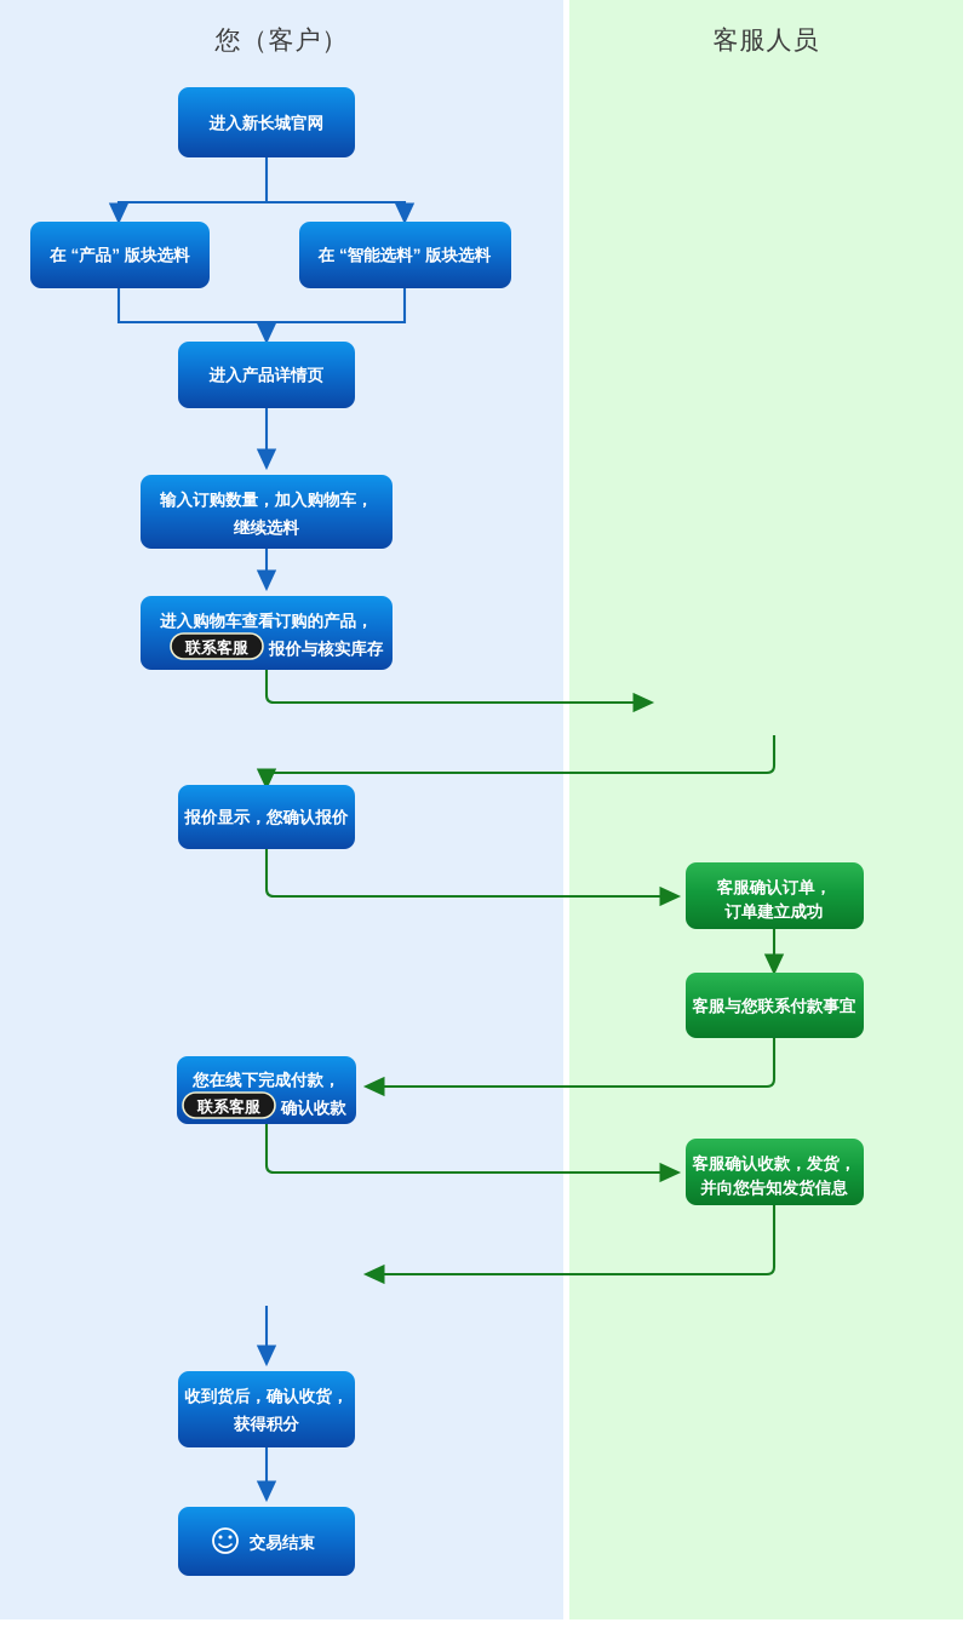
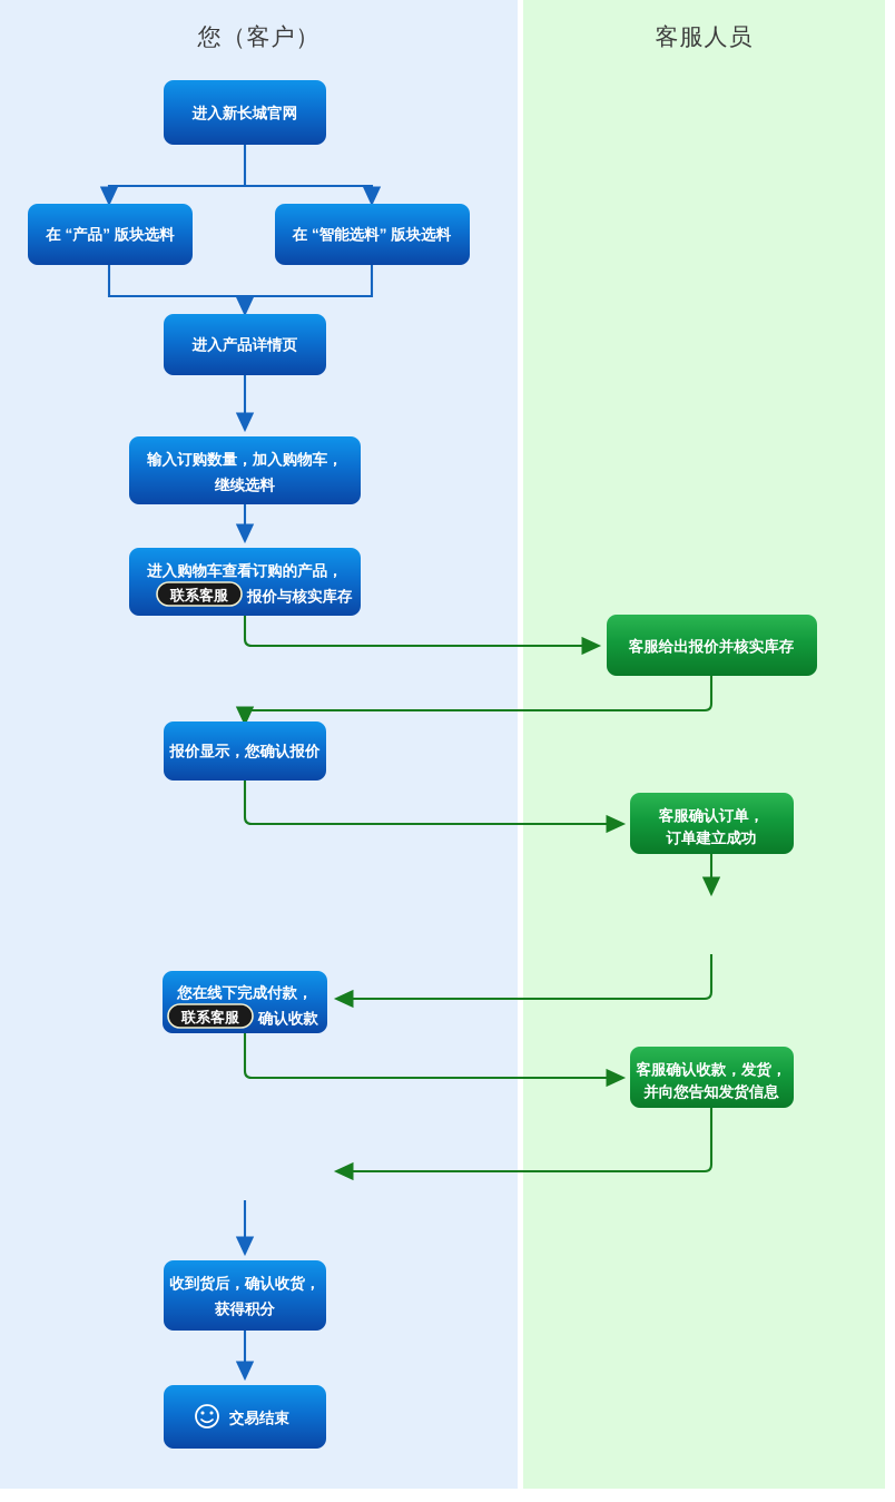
  您（客户）
  客服人员
  进入新长城官网
  在 “产品” 版块选料
  在 “智能选料” 版块选料
  进入产品详情页
  输入订购数量，加入购物车，
  继续选料
  进入购物车查看订购的产品，
  联系客服
  报价与核实库存
+ 客服给出报价并核实库存
  报价显示，您确认报价
  客服确认订单，
  订单建立成功
- 客服与您联系付款事宜
  您在线下完成付款，
  联系客服
  确认收款
  客服确认收款，发货，
  并向您告知发货信息
  收到货后，确认收货，
  获得积分
  交易结束
